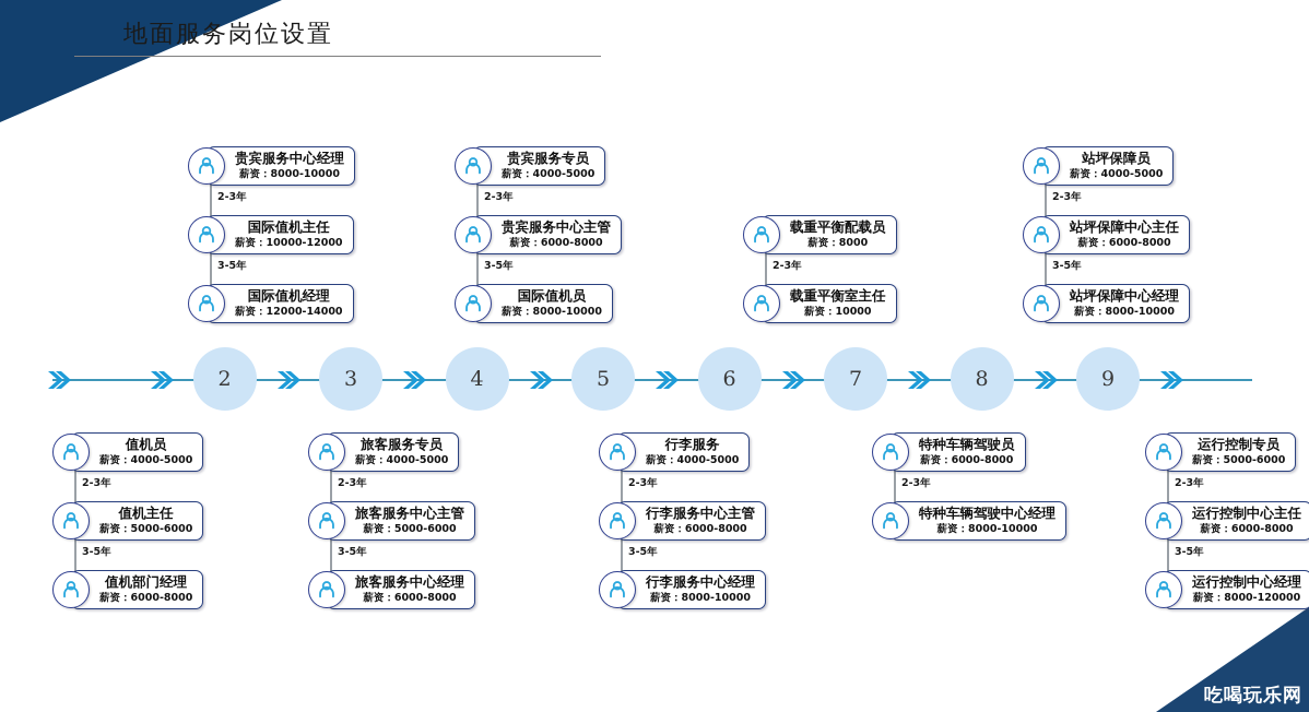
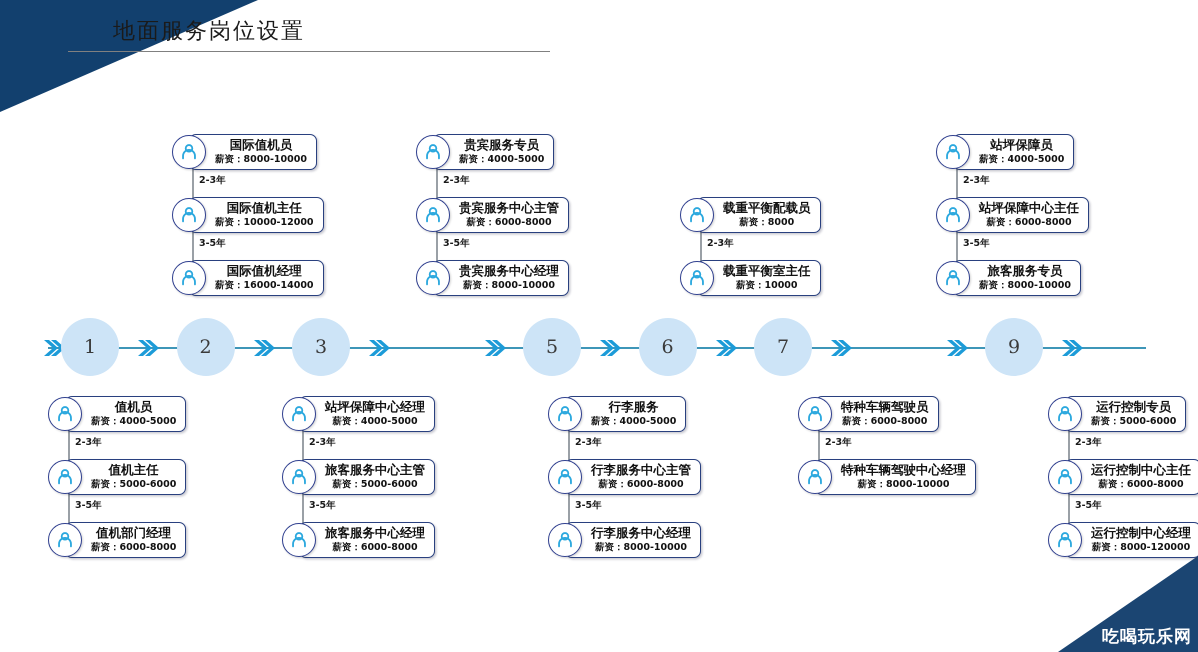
  地面服务岗位设置
  值机员
  薪资：4000-5000
  值机主任
  薪资：5000-6000
  值机部门经理
  薪资：6000-8000
  2-3年
  3-5年
- 贵宾服务中心经理
+ 国际值机员
  薪资：8000-10000
  国际值机主任
  薪资：10000-12000
  国际值机经理
- 薪资：12000-14000
+ 薪资：16000-14000
  2-3年
  3-5年
- 旅客服务专员
+ 站坪保障中心经理
  薪资：4000-5000
  旅客服务中心主管
  薪资：5000-6000
  旅客服务中心经理
  薪资：6000-8000
  2-3年
  3-5年
  贵宾服务专员
  薪资：4000-5000
  贵宾服务中心主管
  薪资：6000-8000
- 国际值机员
+ 贵宾服务中心经理
  薪资：8000-10000
  2-3年
  3-5年
  行李服务
  薪资：4000-5000
  行李服务中心主管
  薪资：6000-8000
  行李服务中心经理
  薪资：8000-10000
  2-3年
  3-5年
  载重平衡配载员
  薪资：8000
  载重平衡室主任
  薪资：10000
  2-3年
  特种车辆驾驶员
  薪资：6000-8000
  特种车辆驾驶中心经理
  薪资：8000-10000
  2-3年
  站坪保障员
  薪资：4000-5000
  站坪保障中心主任
  薪资：6000-8000
- 站坪保障中心经理
+ 旅客服务专员
  薪资：8000-10000
  2-3年
  3-5年
  运行控制专员
  薪资：5000-6000
  运行控制中心主任
  薪资：6000-8000
  运行控制中心经理
  薪资：8000-120000
  2-3年
  3-5年
+ 1
  2
  3
- 4
  5
  6
  7
- 8
  9
  吃喝玩乐网
